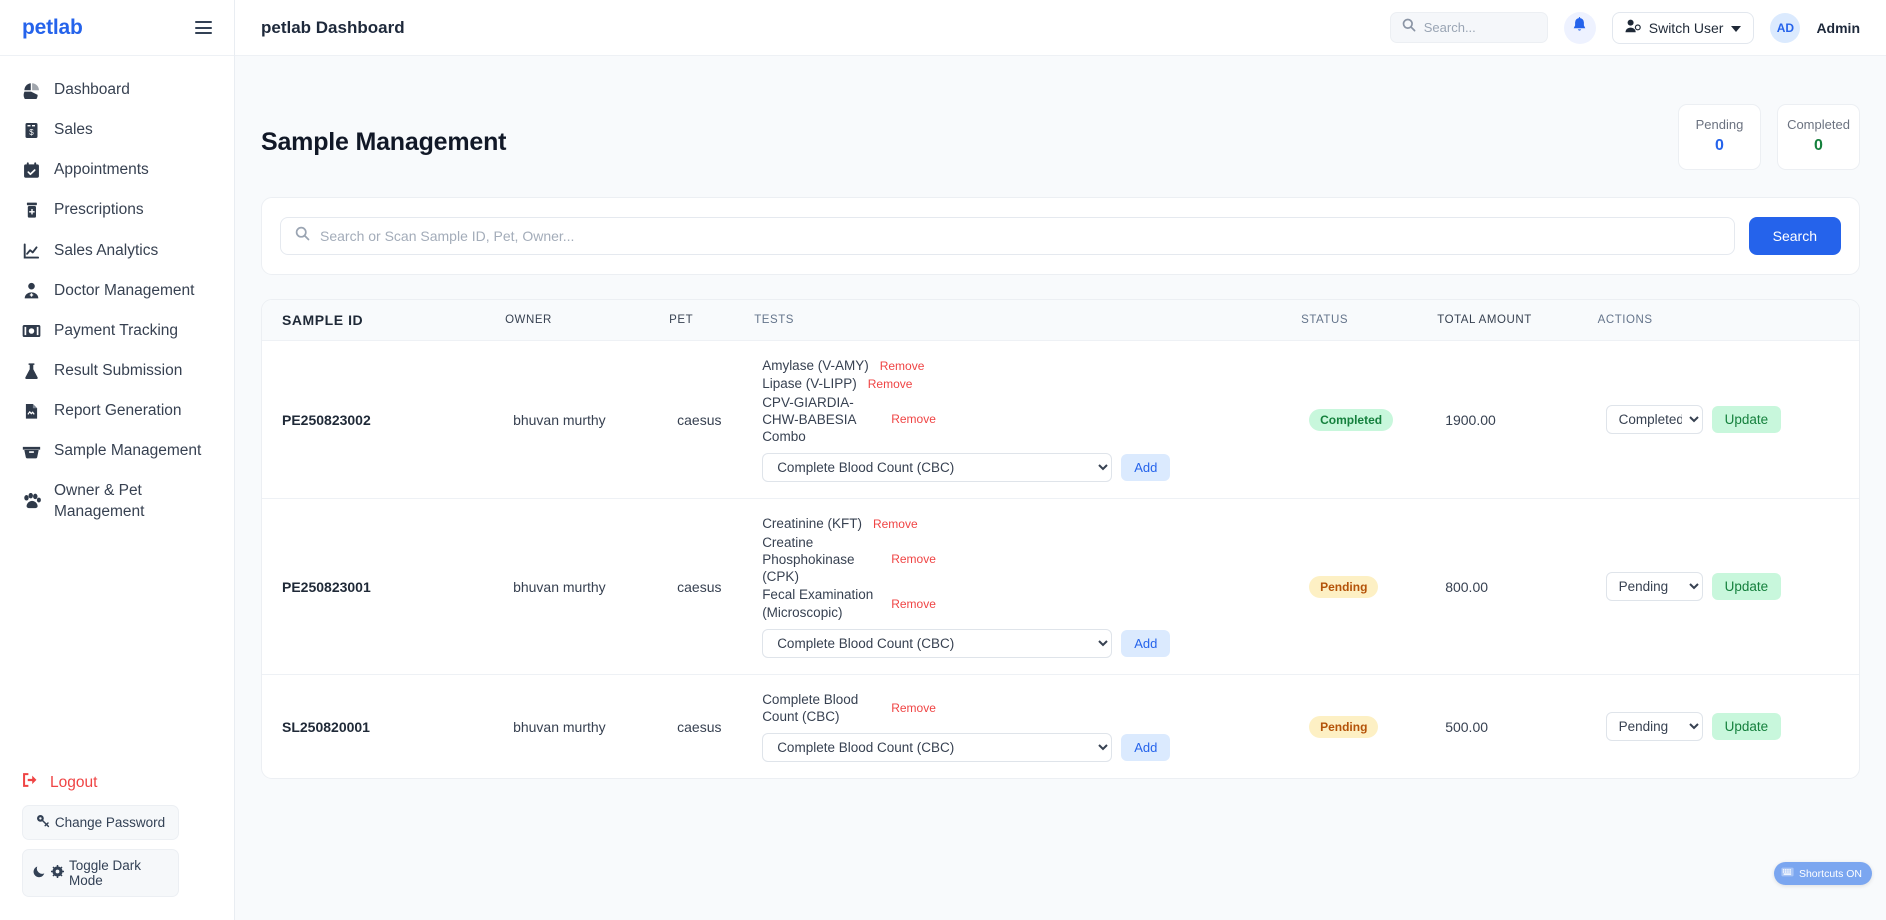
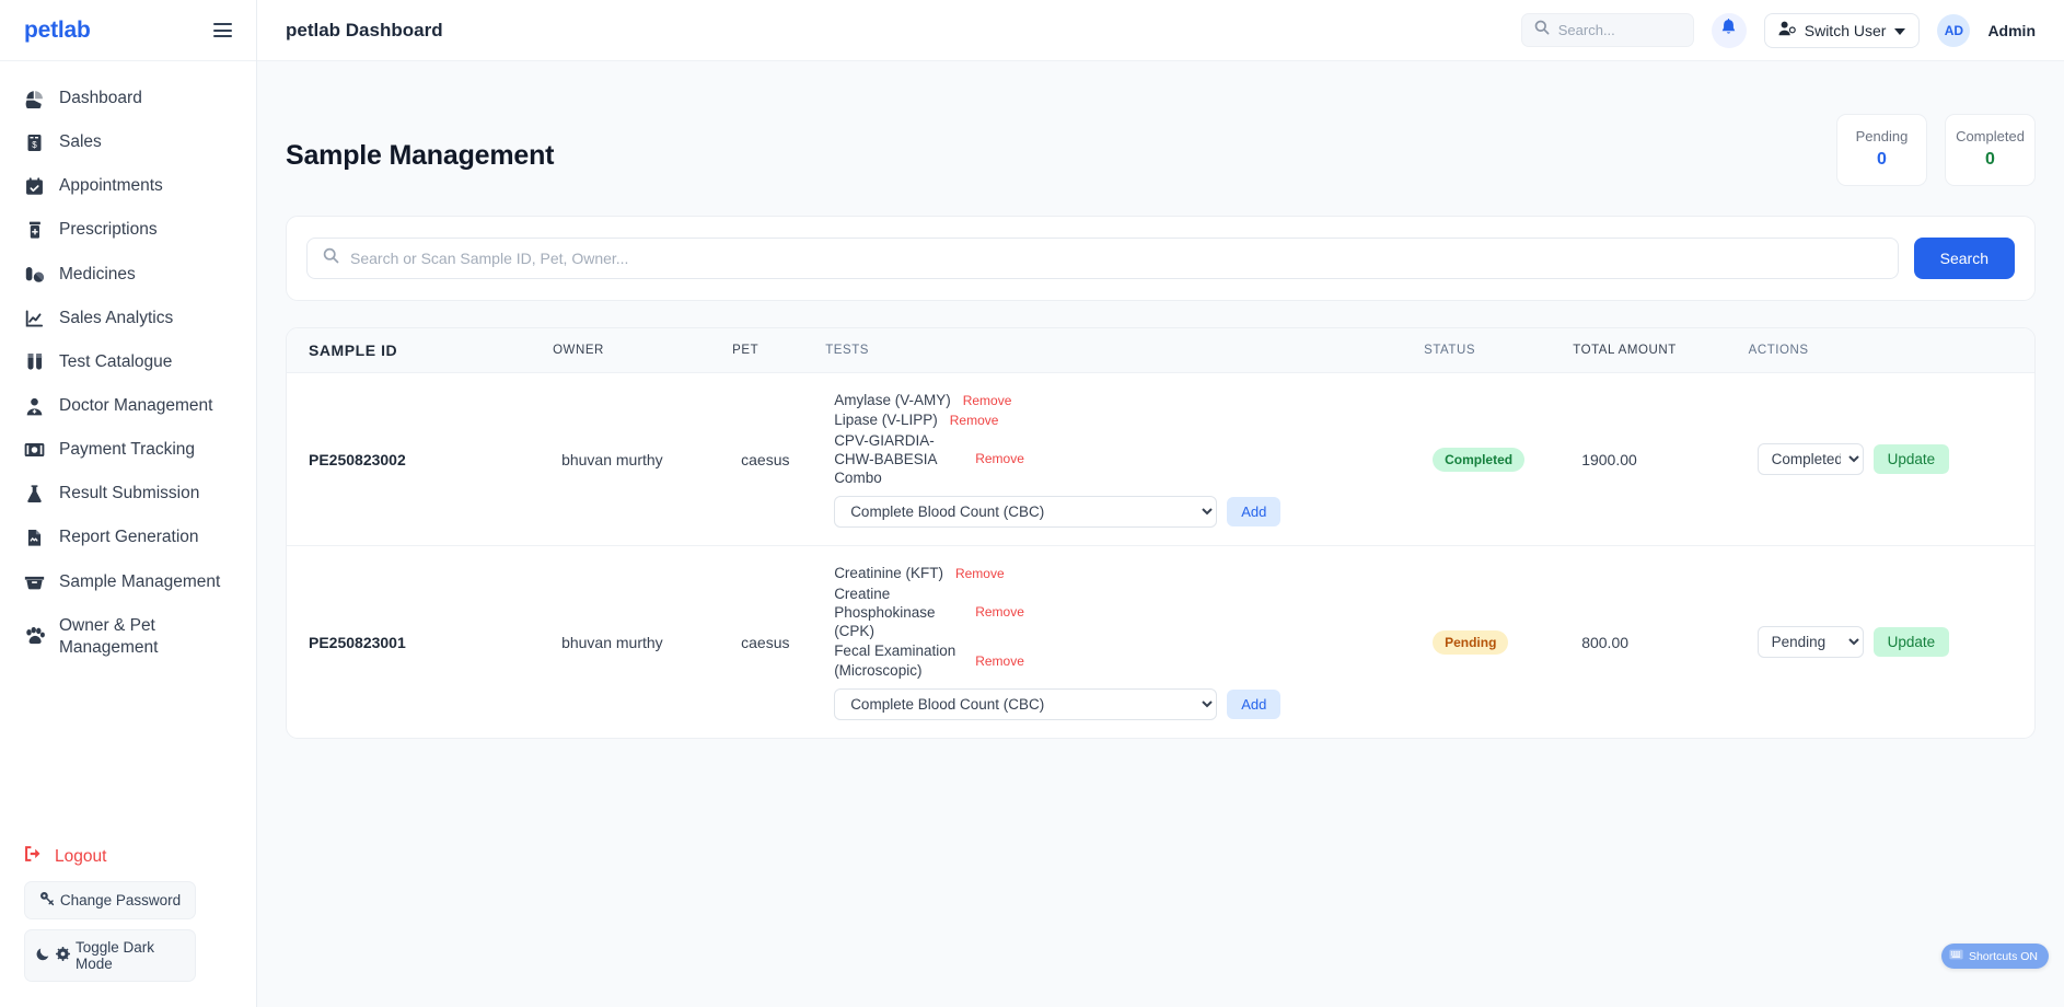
  petlab
  Dashboard
  $
  Sales
  Appointments
  Prescriptions
+ Medicines
  Sales Analytics
+ Test Catalogue
  Doctor Management
  Payment Tracking
  Result Submission
  Report Generation
  Sample Management
  Owner & Pet Management
  Logout
  Change Password
  Toggle Dark Mode
  petlab Dashboard
  Search...
  Switch User
  AD
  Admin
  Sample Management
  Pending
  0
  Completed
  0
  Search or Scan Sample ID, Pet, Owner...
  Search
  SAMPLE ID	OWNER	PET	TESTS	STATUS	TOTAL AMOUNT	ACTIONS
  PE250823002	bhuvan murthy	caesus	Amylase (V-AMY) RemoveLipase (V-LIPP) RemoveCPV-GIARDIA-CHW-BABESIA ComboRemove Complete Blood Count (CBC) Add	Completed	1900.00	Completed Update
  PE250823001	bhuvan murthy	caesus	Creatinine (KFT) RemoveCreatine Phosphokinase (CPK)RemoveFecal Examination (Microscopic)Remove Complete Blood Count (CBC) Add	Pending	800.00	Pending Update
- SL250820001	bhuvan murthy	caesus	Complete Blood Count (CBC)Remove Complete Blood Count (CBC) Add	Pending	500.00	Pending Update
  Shortcuts ON
